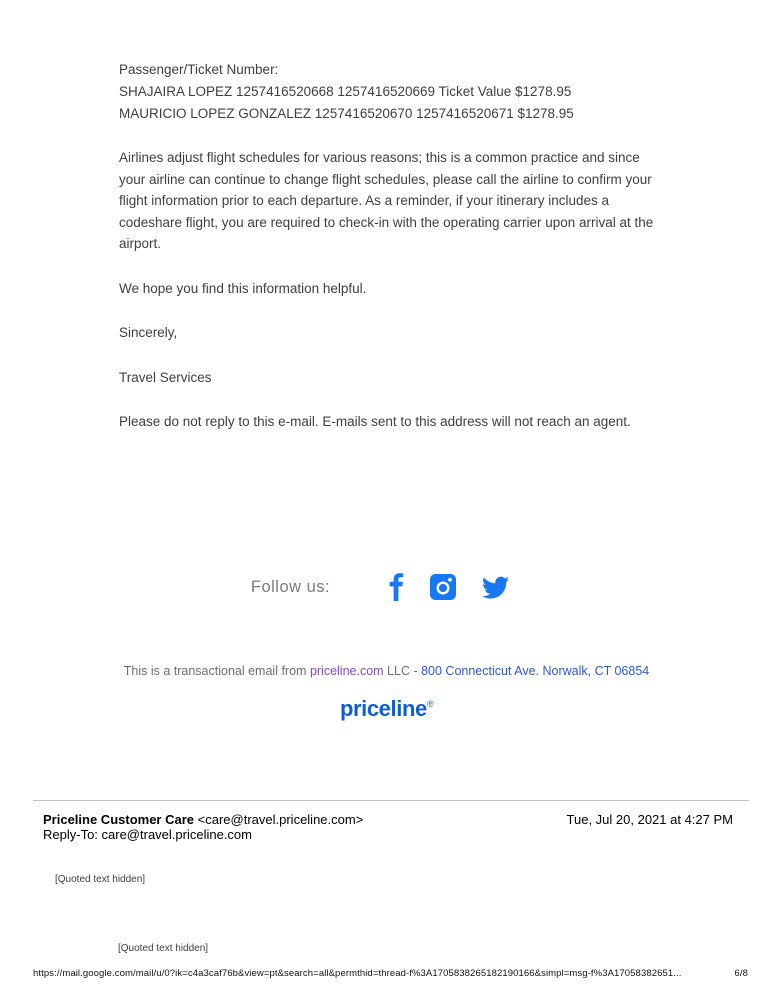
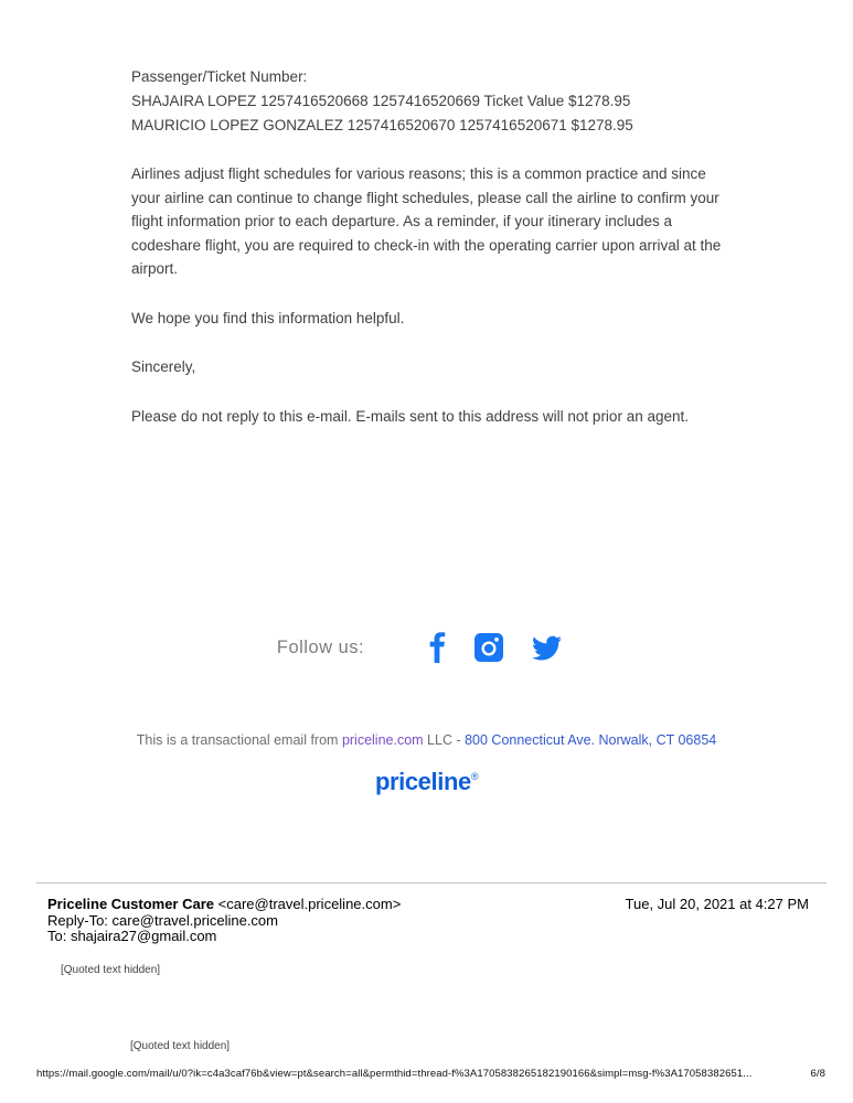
  Passenger/Ticket Number:
  SHAJAIRA LOPEZ 1257416520668 1257416520669 Ticket Value $1278.95
  MAURICIO LOPEZ GONZALEZ 1257416520670 1257416520671 $1278.95
  Airlines adjust flight schedules for various reasons; this is a common practice and since your airline can continue to change flight schedules, please call the airline to confirm your flight information prior to each departure. As a reminder, if your itinerary includes a codeshare flight, you are required to check-in with the operating carrier upon arrival at the airport.
  We hope you find this information helpful.
  Sincerely,
- Travel Services
- Please do not reply to this e-mail. E-mails sent to this address will not reach an agent.
+ Please do not reply to this e-mail. E-mails sent to this address will not prior an agent.
  Follow us:
  This is a transactional email from priceline.com LLC - 800 Connecticut Ave. Norwalk, CT 06854
  priceline®
  Priceline Customer Care <care@travel.priceline.com>
  Reply-To: care@travel.priceline.com
+ To: shajaira27@gmail.com
  Tue, Jul 20, 2021 at 4:27 PM
  [Quoted text hidden]
  [Quoted text hidden]
  https://mail.google.com/mail/u/0?ik=c4a3caf76b&view=pt&search=all&permthid=thread-f%3A1705838265182190166&simpl=msg-f%3A17058382651...
  6/8
